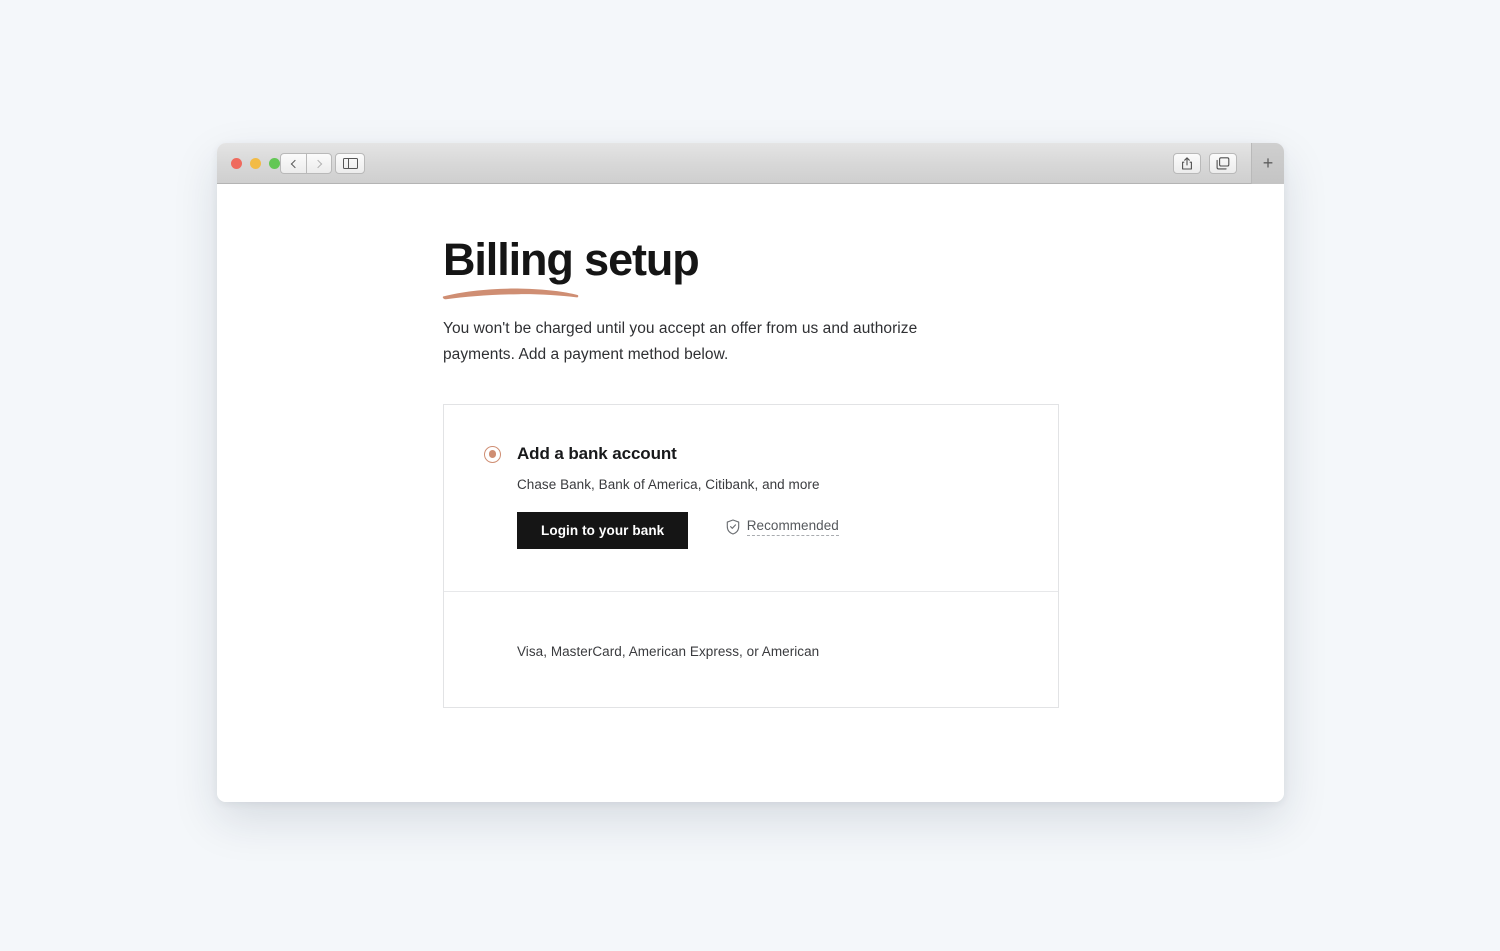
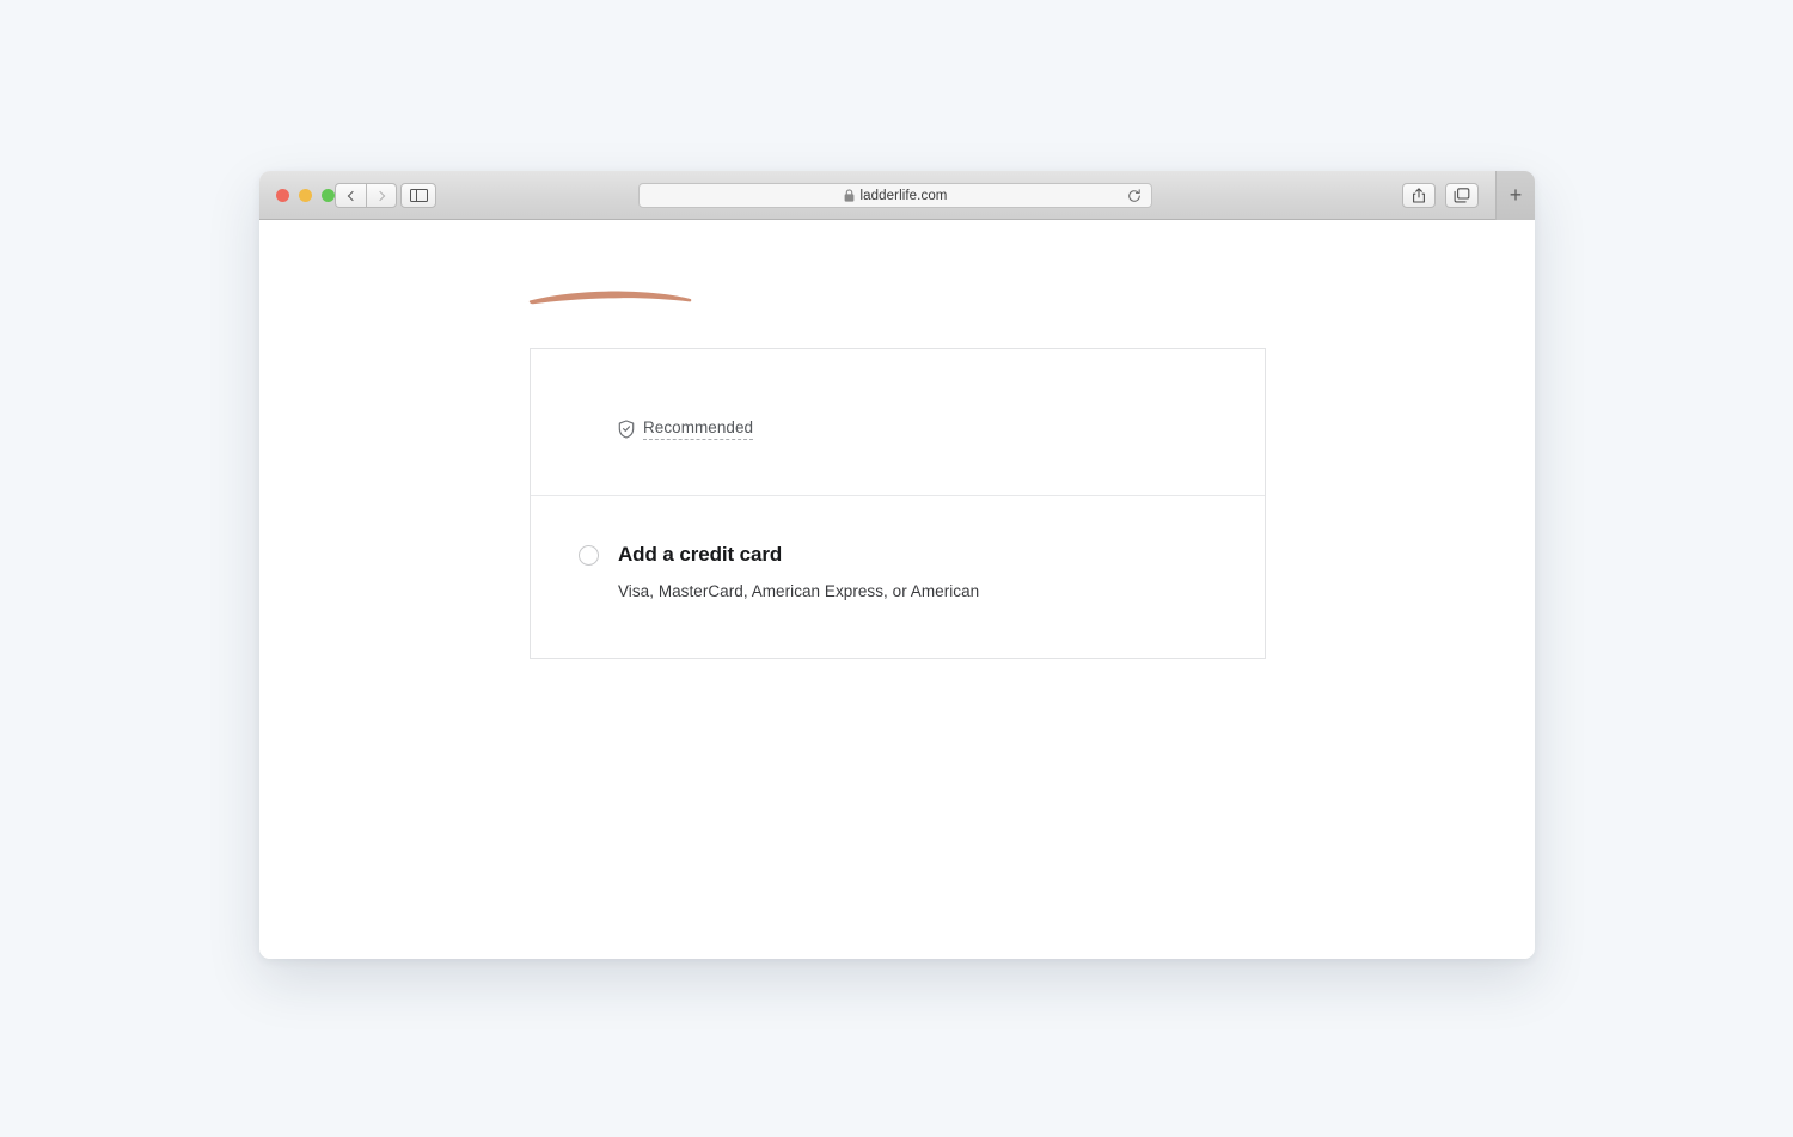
+ ladderlife.com
  +
- Billing setup
- You won't be charged until you accept an offer from us and authorize payments. Add a payment method below.
- Add a bank account
- Chase Bank, Bank of America, Citibank, and more
- Login to your bank
  Recommended
+ Add a credit card
  Visa, MasterCard, American Express, or American
